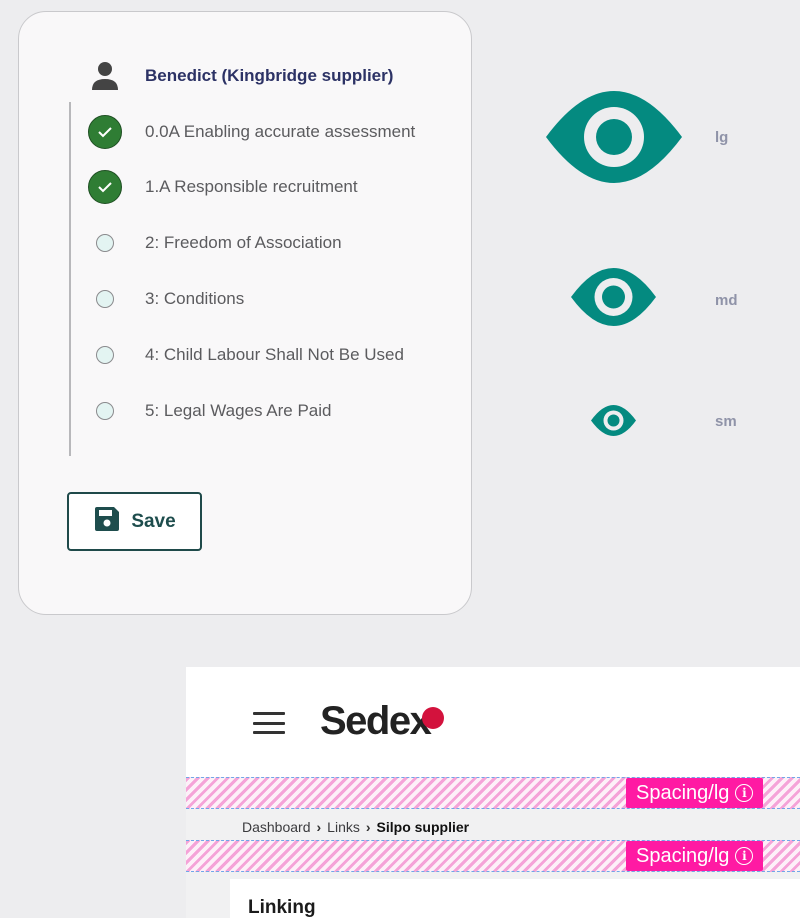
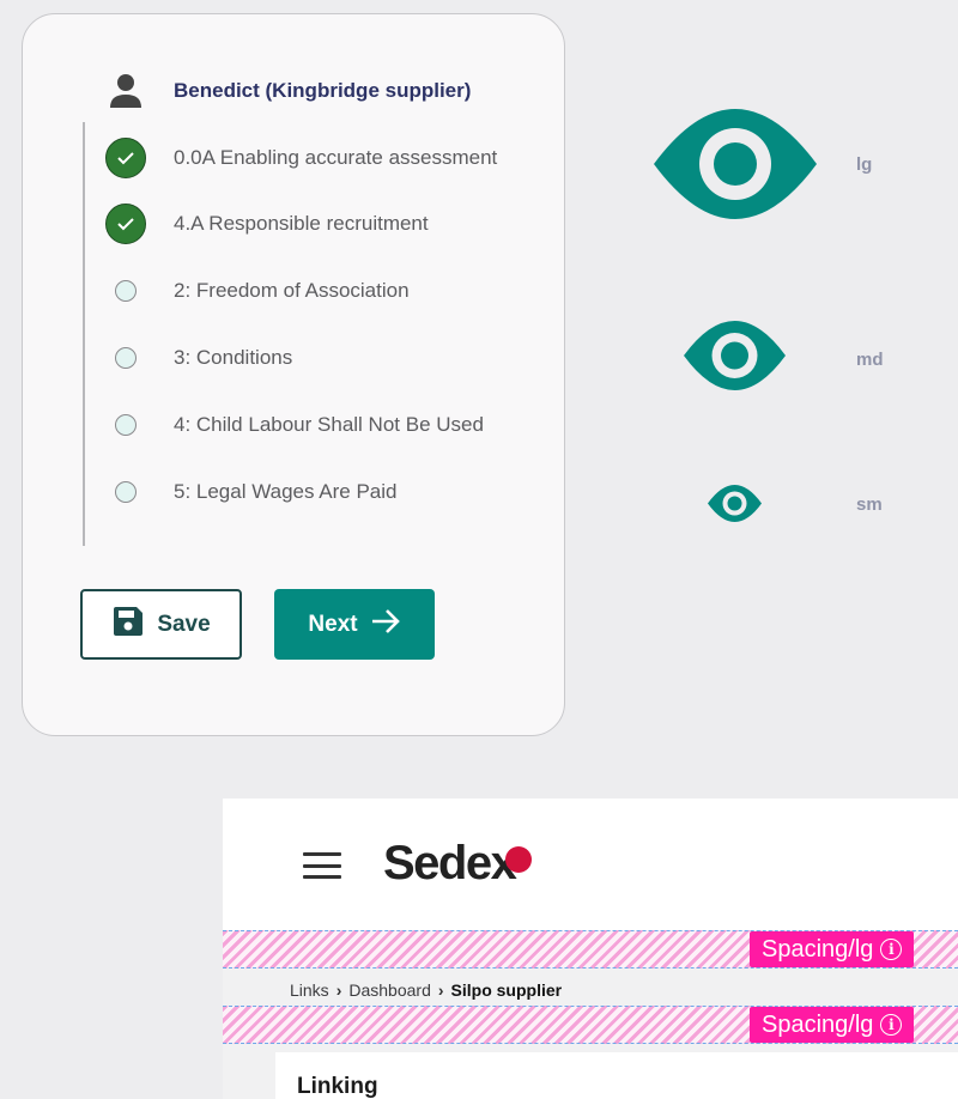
  Benedict (Kingbridge supplier)
  0.0A Enabling accurate assessment
- 1.A Responsible recruitment
+ 4.A Responsible recruitment
  2: Freedom of Association
  3: Conditions
  4: Child Labour Shall Not Be Used
  5: Legal Wages Are Paid
  Save
+ Next
  lg
  md
  sm
  Sedex
  Spacing/lg
  i
- Dashboard
+ Links
  ›
- Links
+ Dashboard
  ›
  Silpo supplier
  Spacing/lg
  i
  Linking
